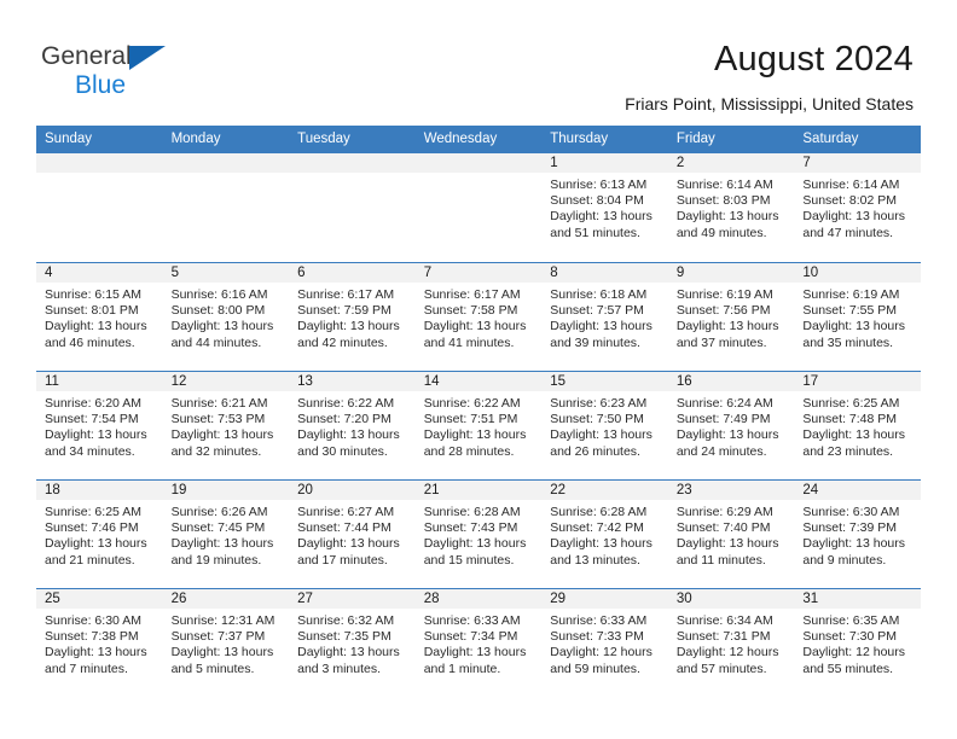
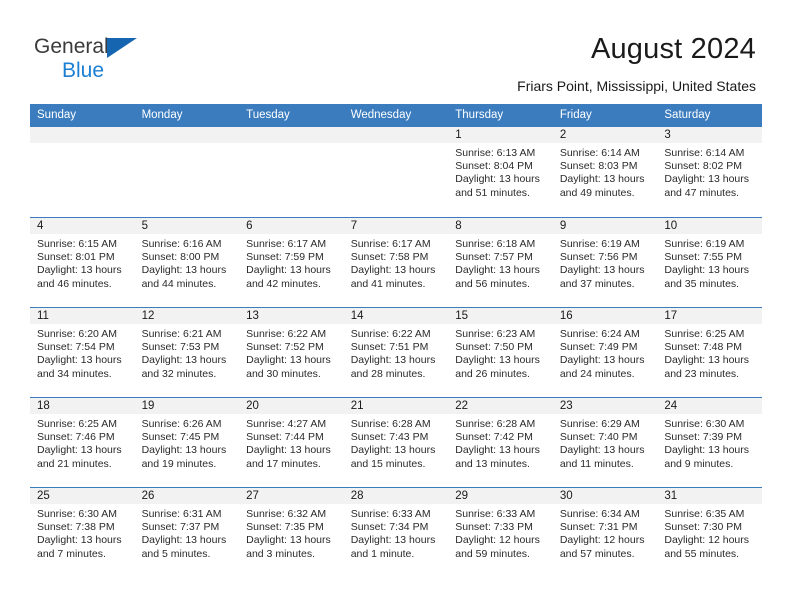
  General
  Blue
  August 2024
  Friars Point, Mississippi, United States
  Sunday	Monday	Tuesday	Wednesday	Thursday	Friday	Saturday
- 				1Sunrise: 6:13 AMSunset: 8:04 PMDaylight: 13 hoursand 51 minutes.	2Sunrise: 6:14 AMSunset: 8:03 PMDaylight: 13 hoursand 49 minutes.	7Sunrise: 6:14 AMSunset: 8:02 PMDaylight: 13 hoursand 47 minutes.
+ 				1Sunrise: 6:13 AMSunset: 8:04 PMDaylight: 13 hoursand 51 minutes.	2Sunrise: 6:14 AMSunset: 8:03 PMDaylight: 13 hoursand 49 minutes.	3Sunrise: 6:14 AMSunset: 8:02 PMDaylight: 13 hoursand 47 minutes.
- 4Sunrise: 6:15 AMSunset: 8:01 PMDaylight: 13 hoursand 46 minutes.	5Sunrise: 6:16 AMSunset: 8:00 PMDaylight: 13 hoursand 44 minutes.	6Sunrise: 6:17 AMSunset: 7:59 PMDaylight: 13 hoursand 42 minutes.	7Sunrise: 6:17 AMSunset: 7:58 PMDaylight: 13 hoursand 41 minutes.	8Sunrise: 6:18 AMSunset: 7:57 PMDaylight: 13 hoursand 39 minutes.	9Sunrise: 6:19 AMSunset: 7:56 PMDaylight: 13 hoursand 37 minutes.	10Sunrise: 6:19 AMSunset: 7:55 PMDaylight: 13 hoursand 35 minutes.
+ 4Sunrise: 6:15 AMSunset: 8:01 PMDaylight: 13 hoursand 46 minutes.	5Sunrise: 6:16 AMSunset: 8:00 PMDaylight: 13 hoursand 44 minutes.	6Sunrise: 6:17 AMSunset: 7:59 PMDaylight: 13 hoursand 42 minutes.	7Sunrise: 6:17 AMSunset: 7:58 PMDaylight: 13 hoursand 41 minutes.	8Sunrise: 6:18 AMSunset: 7:57 PMDaylight: 13 hoursand 56 minutes.	9Sunrise: 6:19 AMSunset: 7:56 PMDaylight: 13 hoursand 37 minutes.	10Sunrise: 6:19 AMSunset: 7:55 PMDaylight: 13 hoursand 35 minutes.
- 11Sunrise: 6:20 AMSunset: 7:54 PMDaylight: 13 hoursand 34 minutes.	12Sunrise: 6:21 AMSunset: 7:53 PMDaylight: 13 hoursand 32 minutes.	13Sunrise: 6:22 AMSunset: 7:20 PMDaylight: 13 hoursand 30 minutes.	14Sunrise: 6:22 AMSunset: 7:51 PMDaylight: 13 hoursand 28 minutes.	15Sunrise: 6:23 AMSunset: 7:50 PMDaylight: 13 hoursand 26 minutes.	16Sunrise: 6:24 AMSunset: 7:49 PMDaylight: 13 hoursand 24 minutes.	17Sunrise: 6:25 AMSunset: 7:48 PMDaylight: 13 hoursand 23 minutes.
+ 11Sunrise: 6:20 AMSunset: 7:54 PMDaylight: 13 hoursand 34 minutes.	12Sunrise: 6:21 AMSunset: 7:53 PMDaylight: 13 hoursand 32 minutes.	13Sunrise: 6:22 AMSunset: 7:52 PMDaylight: 13 hoursand 30 minutes.	14Sunrise: 6:22 AMSunset: 7:51 PMDaylight: 13 hoursand 28 minutes.	15Sunrise: 6:23 AMSunset: 7:50 PMDaylight: 13 hoursand 26 minutes.	16Sunrise: 6:24 AMSunset: 7:49 PMDaylight: 13 hoursand 24 minutes.	17Sunrise: 6:25 AMSunset: 7:48 PMDaylight: 13 hoursand 23 minutes.
- 18Sunrise: 6:25 AMSunset: 7:46 PMDaylight: 13 hoursand 21 minutes.	19Sunrise: 6:26 AMSunset: 7:45 PMDaylight: 13 hoursand 19 minutes.	20Sunrise: 6:27 AMSunset: 7:44 PMDaylight: 13 hoursand 17 minutes.	21Sunrise: 6:28 AMSunset: 7:43 PMDaylight: 13 hoursand 15 minutes.	22Sunrise: 6:28 AMSunset: 7:42 PMDaylight: 13 hoursand 13 minutes.	23Sunrise: 6:29 AMSunset: 7:40 PMDaylight: 13 hoursand 11 minutes.	24Sunrise: 6:30 AMSunset: 7:39 PMDaylight: 13 hoursand 9 minutes.
+ 18Sunrise: 6:25 AMSunset: 7:46 PMDaylight: 13 hoursand 21 minutes.	19Sunrise: 6:26 AMSunset: 7:45 PMDaylight: 13 hoursand 19 minutes.	20Sunrise: 4:27 AMSunset: 7:44 PMDaylight: 13 hoursand 17 minutes.	21Sunrise: 6:28 AMSunset: 7:43 PMDaylight: 13 hoursand 15 minutes.	22Sunrise: 6:28 AMSunset: 7:42 PMDaylight: 13 hoursand 13 minutes.	23Sunrise: 6:29 AMSunset: 7:40 PMDaylight: 13 hoursand 11 minutes.	24Sunrise: 6:30 AMSunset: 7:39 PMDaylight: 13 hoursand 9 minutes.
- 25Sunrise: 6:30 AMSunset: 7:38 PMDaylight: 13 hoursand 7 minutes.	26Sunrise: 12:31 AMSunset: 7:37 PMDaylight: 13 hoursand 5 minutes.	27Sunrise: 6:32 AMSunset: 7:35 PMDaylight: 13 hoursand 3 minutes.	28Sunrise: 6:33 AMSunset: 7:34 PMDaylight: 13 hoursand 1 minute.	29Sunrise: 6:33 AMSunset: 7:33 PMDaylight: 12 hoursand 59 minutes.	30Sunrise: 6:34 AMSunset: 7:31 PMDaylight: 12 hoursand 57 minutes.	31Sunrise: 6:35 AMSunset: 7:30 PMDaylight: 12 hoursand 55 minutes.
+ 25Sunrise: 6:30 AMSunset: 7:38 PMDaylight: 13 hoursand 7 minutes.	26Sunrise: 6:31 AMSunset: 7:37 PMDaylight: 13 hoursand 5 minutes.	27Sunrise: 6:32 AMSunset: 7:35 PMDaylight: 13 hoursand 3 minutes.	28Sunrise: 6:33 AMSunset: 7:34 PMDaylight: 13 hoursand 1 minute.	29Sunrise: 6:33 AMSunset: 7:33 PMDaylight: 12 hoursand 59 minutes.	30Sunrise: 6:34 AMSunset: 7:31 PMDaylight: 12 hoursand 57 minutes.	31Sunrise: 6:35 AMSunset: 7:30 PMDaylight: 12 hoursand 55 minutes.
